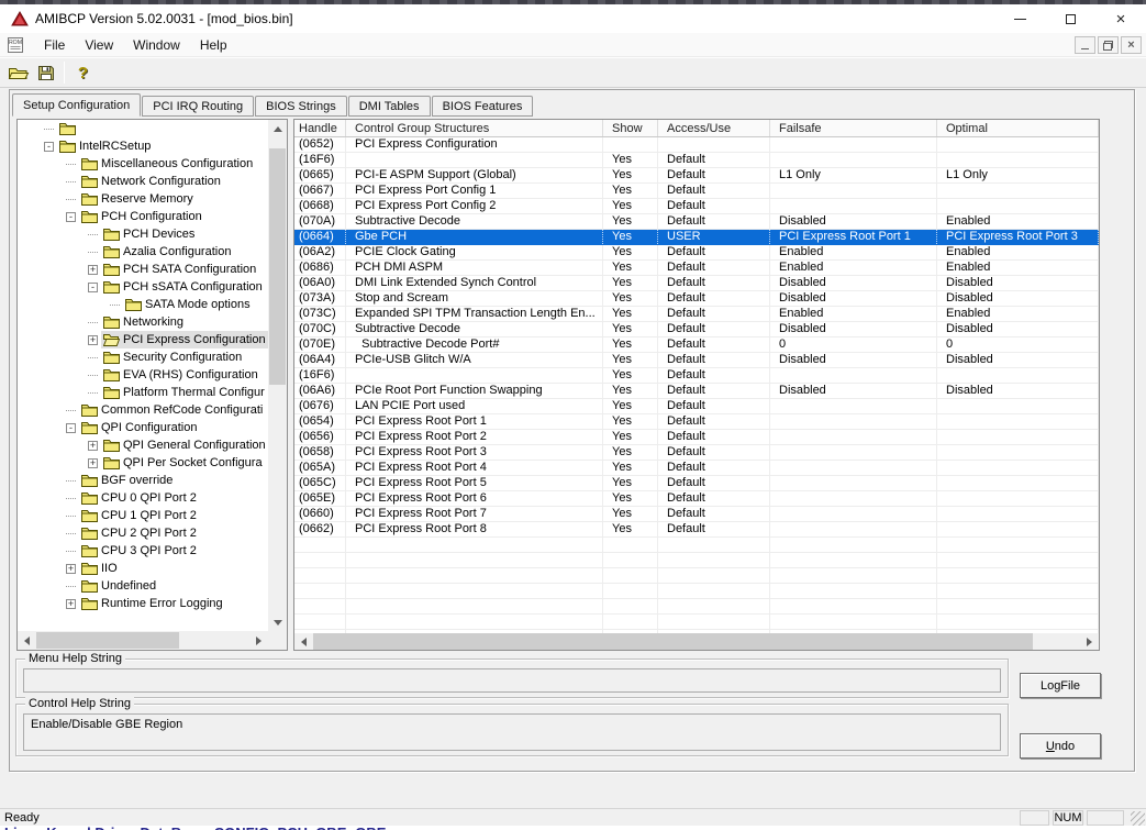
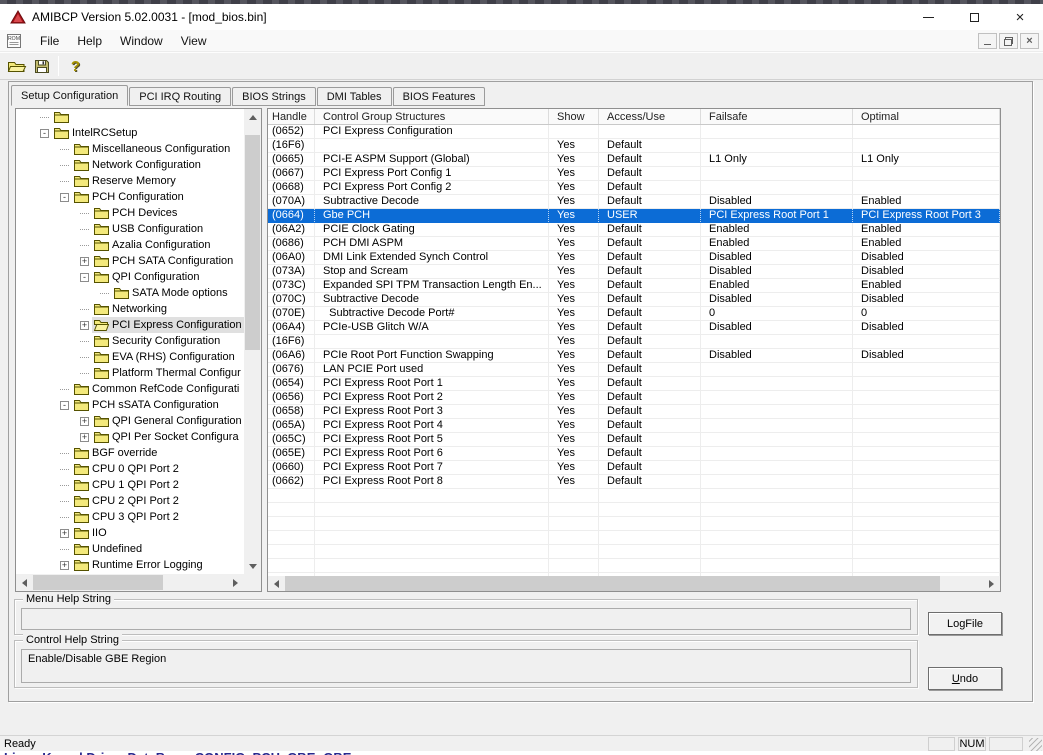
  AMIBCP Version 5.02.0031 - [mod_bios.bin]
  ×
  File
- View
+ Help
  Window
- Help
+ View
  ×
  ?
  Setup Configuration
  PCI IRQ Routing
  BIOS Strings
  DMI Tables
  BIOS Features
  -
  IntelRCSetup
  Miscellaneous Configuration
  Network Configuration
  Reserve Memory
  -
  PCH Configuration
  PCH Devices
+ USB Configuration
  Azalia Configuration
  +
  PCH SATA Configuration
  -
- PCH sSATA Configuration
+ QPI Configuration
  SATA Mode options
  Networking
  +
  PCI Express Configuration
  Security Configuration
  EVA (RHS) Configuration
  Platform Thermal Configur
  Common RefCode Configurati
  -
- QPI Configuration
+ PCH sSATA Configuration
  +
  QPI General Configuration
  +
  QPI Per Socket Configura
  BGF override
  CPU 0 QPI Port 2
  CPU 1 QPI Port 2
  CPU 2 QPI Port 2
  CPU 3 QPI Port 2
  +
  IIO
  Undefined
  +
  Runtime Error Logging
  Handle
  Control Group Structures
  Show
  Access/Use
  Failsafe
  Optimal
  (0652)
  PCI Express Configuration
  (16F6)
  Yes
  Default
  (0665)
  PCI-E ASPM Support (Global)
  Yes
  Default
  L1 Only
  L1 Only
  (0667)
  PCI Express Port Config 1
  Yes
  Default
  (0668)
  PCI Express Port Config 2
  Yes
  Default
  (070A)
  Subtractive Decode
  Yes
  Default
  Disabled
  Enabled
  (0664)
  Gbe PCH
  Yes
  USER
  PCI Express Root Port 1
  PCI Express Root Port 3
  (06A2)
  PCIE Clock Gating
  Yes
  Default
  Enabled
  Enabled
  (0686)
  PCH DMI ASPM
  Yes
  Default
  Enabled
  Enabled
  (06A0)
  DMI Link Extended Synch Control
  Yes
  Default
  Disabled
  Disabled
  (073A)
  Stop and Scream
  Yes
  Default
  Disabled
  Disabled
  (073C)
  Expanded SPI TPM Transaction Length En...
  Yes
  Default
  Enabled
  Enabled
  (070C)
  Subtractive Decode
  Yes
  Default
  Disabled
  Disabled
  (070E)
  Subtractive Decode Port#
  Yes
  Default
  0
  0
  (06A4)
  PCIe-USB Glitch W/A
  Yes
  Default
  Disabled
  Disabled
  (16F6)
  Yes
  Default
  (06A6)
  PCIe Root Port Function Swapping
  Yes
  Default
  Disabled
  Disabled
  (0676)
  LAN PCIE Port used
  Yes
  Default
  (0654)
  PCI Express Root Port 1
  Yes
  Default
  (0656)
  PCI Express Root Port 2
  Yes
  Default
  (0658)
  PCI Express Root Port 3
  Yes
  Default
  (065A)
  PCI Express Root Port 4
  Yes
  Default
  (065C)
  PCI Express Root Port 5
  Yes
  Default
  (065E)
  PCI Express Root Port 6
  Yes
  Default
  (0660)
  PCI Express Root Port 7
  Yes
  Default
  (0662)
  PCI Express Root Port 8
  Yes
  Default
  Menu Help String
  LogFile
  Control Help String
  Enable/Disable GBE Region
  Undo
  Ready
  NUM
